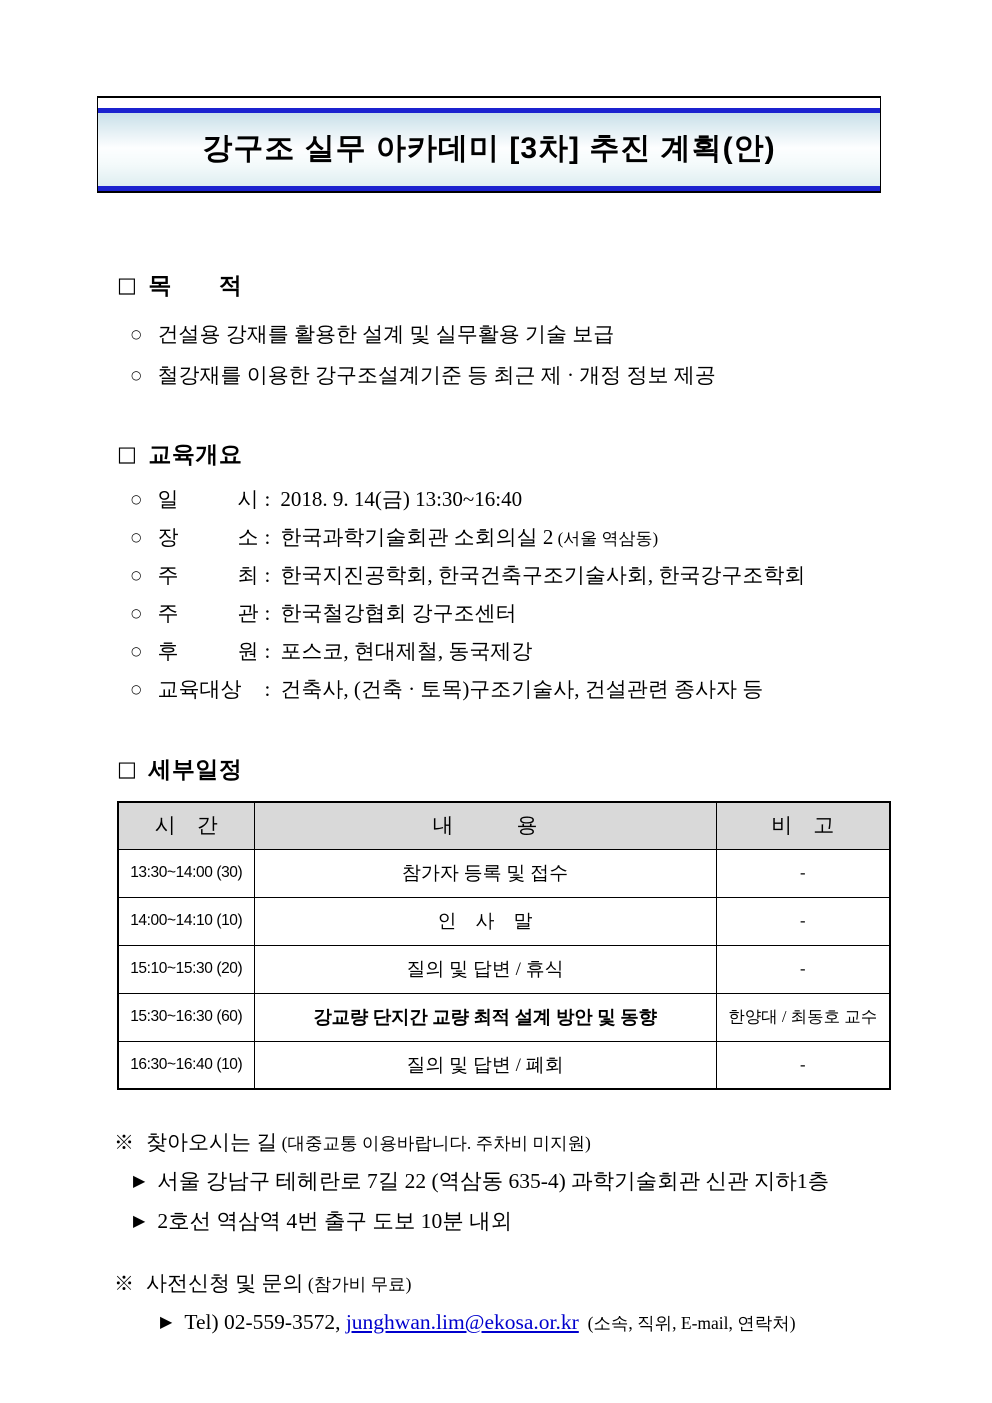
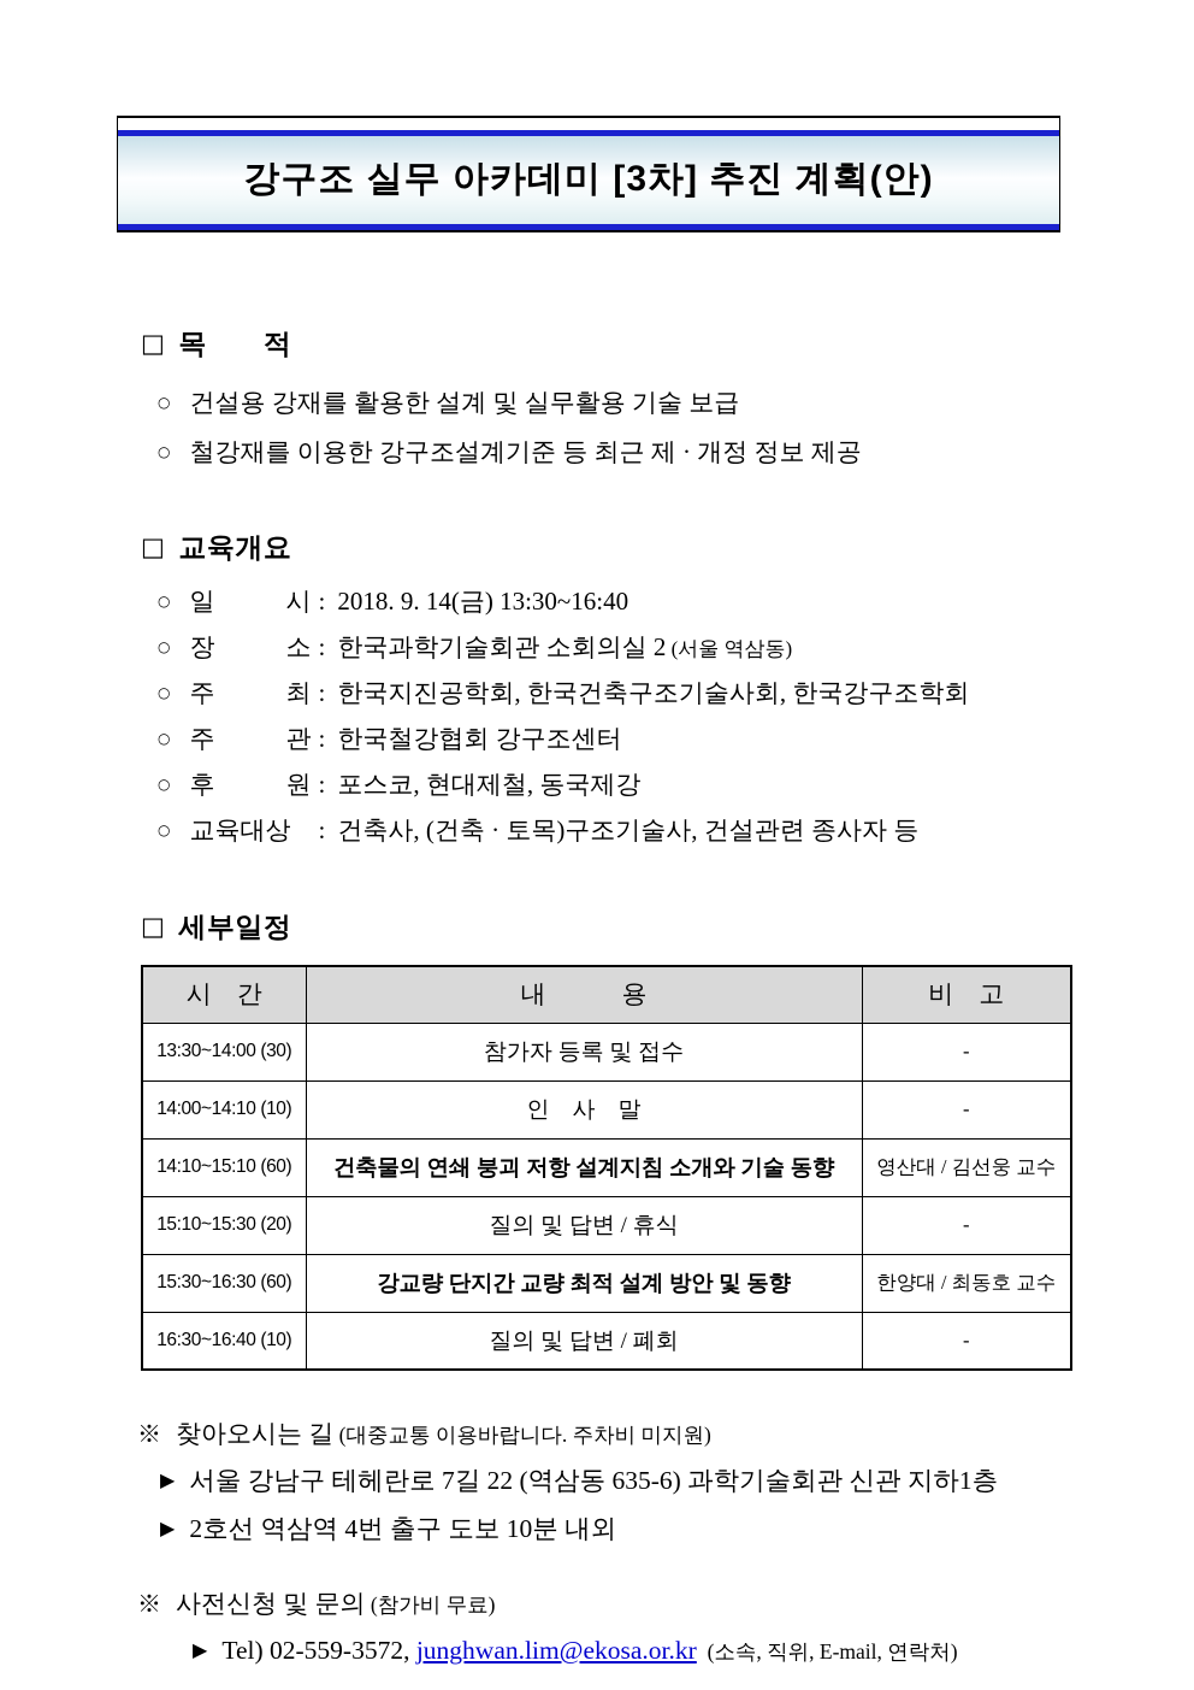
  강구조 실무 아카데미 [3차] 추진 계획(안)
  □
  목 적
  ○
  건설용 강재를 활용한 설계 및 실무활용 기술 보급
  ○
  철강재를 이용한 강구조설계기준 등 최근 제 · 개정 정보 제공
  □
  교육개요
  ○
  일 시
  :
  2018. 9. 14(금) 13:30~16:40
  ○
  장 소
  :
  한국과학기술회관 소회의실 2
  (서울 역삼동)
  ○
  주 최
  :
  한국지진공학회, 한국건축구조기술사회, 한국강구조학회
  ○
  주 관
  :
  한국철강협회 강구조센터
  ○
  후 원
  :
  포스코, 현대제철, 동국제강
  ○
  교육대상
  :
  건축사, (건축 · 토목)구조기술사, 건설관련 종사자 등
  □
  세부일정
  시 간	내 용	비 고
  13:30~14:00 (30)	참가자 등록 및 접수	-
  14:00~14:10 (10)	인 사 말	-
+ 14:10~15:10 (60)	건축물의 연쇄 붕괴 저항 설계지침 소개와 기술 동향	영산대 / 김선웅 교수
  15:10~15:30 (20)	질의 및 답변 / 휴식	-
  15:30~16:30 (60)	강교량 단지간 교량 최적 설계 방안 및 동향	한양대 / 최동호 교수
  16:30~16:40 (10)	질의 및 답변 / 폐회	-
  ※
  찾아오시는 길
  (대중교통 이용바랍니다. 주차비 미지원)
  ▶
- 서울 강남구 테헤란로 7길 22 (역삼동 635-4) 과학기술회관 신관 지하1층
+ 서울 강남구 테헤란로 7길 22 (역삼동 635-6) 과학기술회관 신관 지하1층
  ▶
  2호선 역삼역 4번 출구 도보 10분 내외
  ※
  사전신청 및 문의
  (참가비 무료)
  ▶
  Tel) 02-559-3572,
  junghwan.lim@ekosa.or.kr
  (소속, 직위, E-mail, 연락처)
